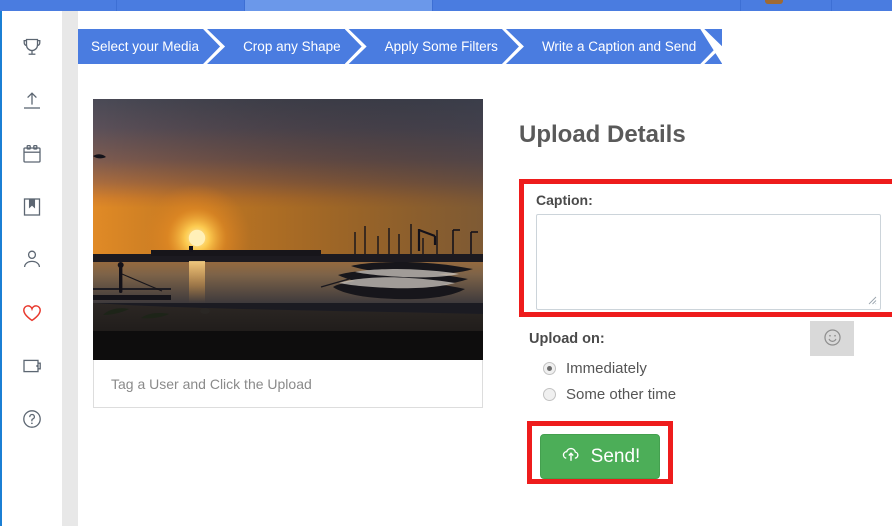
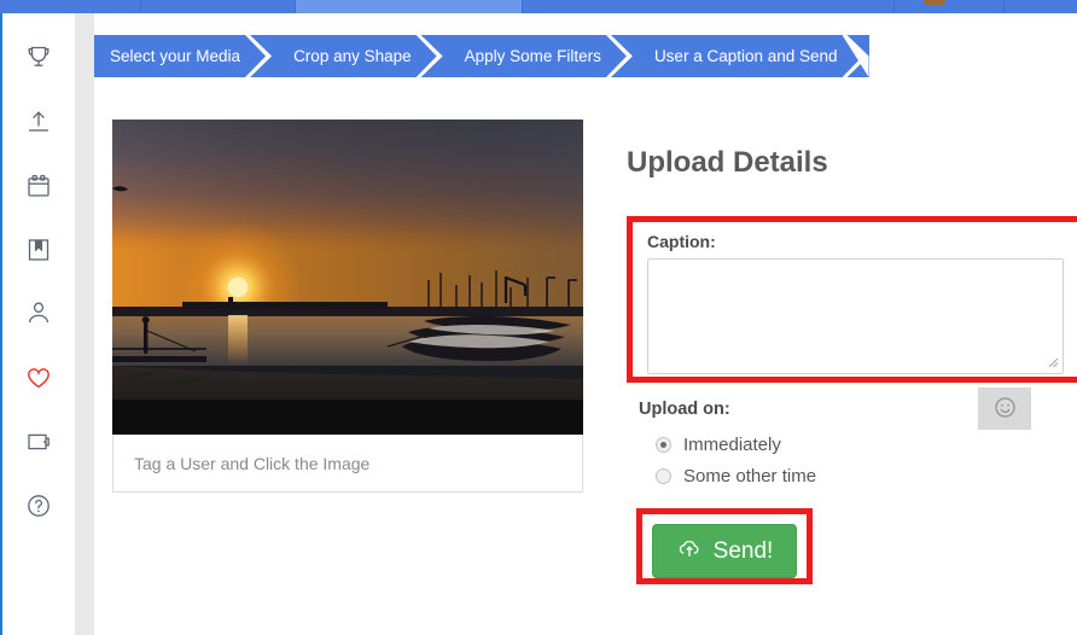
  Select your Media
  Crop any Shape
  Apply Some Filters
- Write a Caption and Send
+ User a Caption and Send
- Tag a User and Click the Upload
+ Tag a User and Click the Image
  Upload Details
  Caption:
  Upload on:
  Immediately
  Some other time
  Send!
